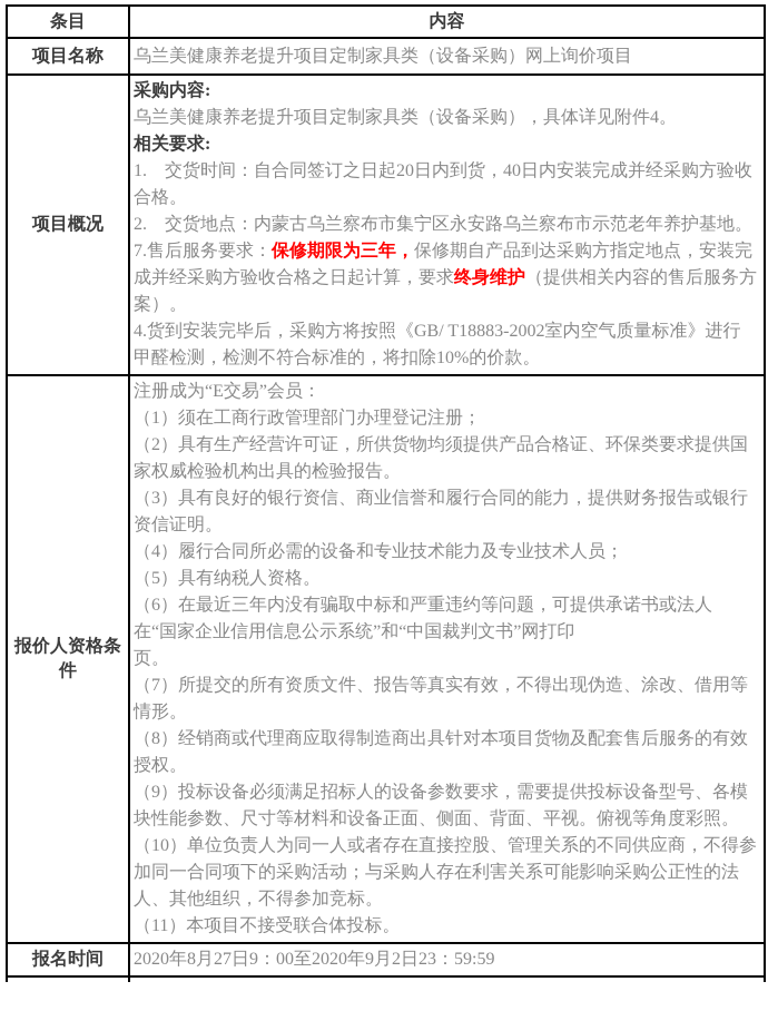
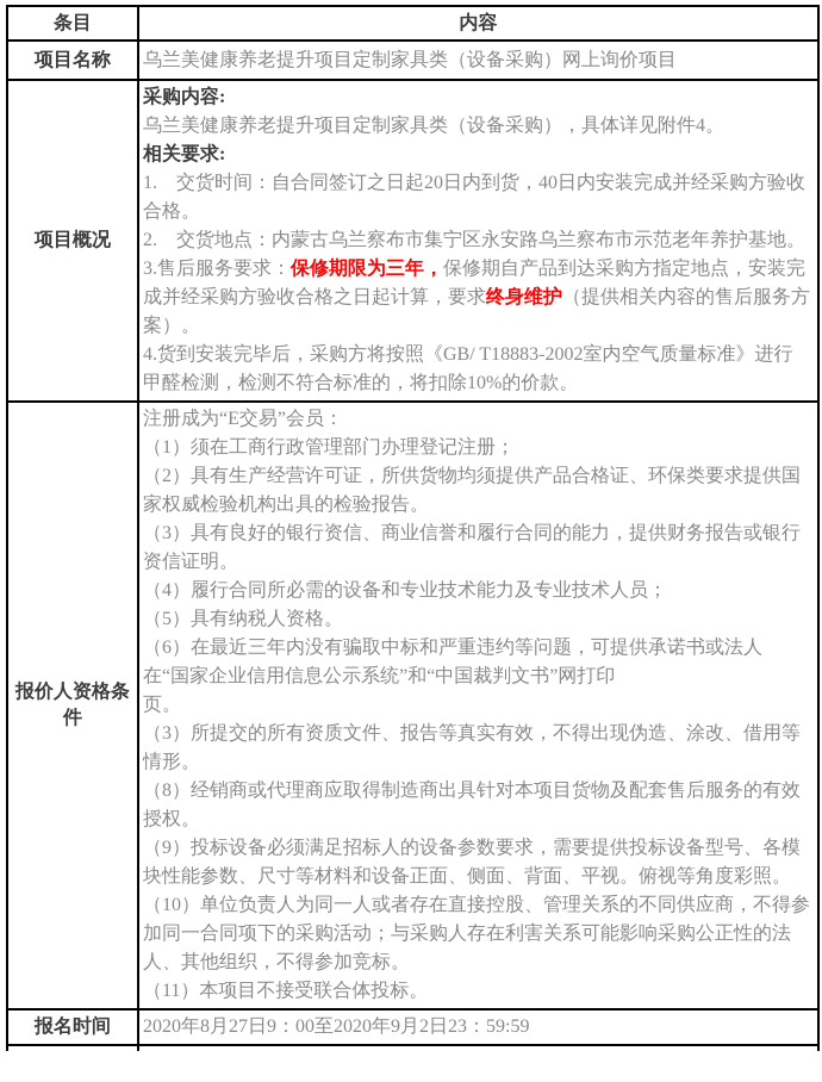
  条目	内容
  项目名称	乌兰美健康养老提升项目定制家具类（设备采购）网上询价项目
- 项目概况	采购内容:乌兰美健康养老提升项目定制家具类（设备采购），具体详见附件4。相关要求:1. 交货时间：自合同签订之日起20日内到货，40日内安装完成并经采购方验收合格。2. 交货地点：内蒙古乌兰察布市集宁区永安路乌兰察布市示范老年养护基地。7.售后服务要求：保修期限为三年，保修期自产品到达采购方指定地点，安装完成并经采购方验收合格之日起计算，要求终身维护（提供相关内容的售后服务方案）。4.货到安装完毕后，采购方将按照《GB/ T18883-2002室内空气质量标准》进行甲醛检测，检测不符合标准的，将扣除10%的价款。
+ 项目概况	采购内容:乌兰美健康养老提升项目定制家具类（设备采购），具体详见附件4。相关要求:1. 交货时间：自合同签订之日起20日内到货，40日内安装完成并经采购方验收合格。2. 交货地点：内蒙古乌兰察布市集宁区永安路乌兰察布市示范老年养护基地。3.售后服务要求：保修期限为三年，保修期自产品到达采购方指定地点，安装完成并经采购方验收合格之日起计算，要求终身维护（提供相关内容的售后服务方案）。4.货到安装完毕后，采购方将按照《GB/ T18883-2002室内空气质量标准》进行甲醛检测，检测不符合标准的，将扣除10%的价款。
- 报价人资格条件	注册成为“E交易”会员：（1）须在工商行政管理部门办理登记注册；（2）具有生产经营许可证，所供货物均须提供产品合格证、环保类要求提供国家权威检验机构出具的检验报告。（3）具有良好的银行资信、商业信誉和履行合同的能力，提供财务报告或银行资信证明。（4）履行合同所必需的设备和专业技术能力及专业技术人员；（5）具有纳税人资格。（6）在最近三年内没有骗取中标和严重违约等问题，可提供承诺书或法人在“国家企业信用信息公示系统”和“中国裁判文书”网打印页。（7）所提交的所有资质文件、报告等真实有效，不得出现伪造、涂改、借用等情形。（8）经销商或代理商应取得制造商出具针对本项目货物及配套售后服务的有效授权。（9）投标设备必须满足招标人的设备参数要求，需要提供投标设备型号、各模块性能参数、尺寸等材料和设备正面、侧面、背面、平视。俯视等角度彩照。（10）单位负责人为同一人或者存在直接控股、管理关系的不同供应商，不得参加同一合同项下的采购活动；与采购人存在利害关系可能影响采购公正性的法人、其他组织，不得参加竞标。（11）本项目不接受联合体投标。
+ 报价人资格条件	注册成为“E交易”会员：（1）须在工商行政管理部门办理登记注册；（2）具有生产经营许可证，所供货物均须提供产品合格证、环保类要求提供国家权威检验机构出具的检验报告。（3）具有良好的银行资信、商业信誉和履行合同的能力，提供财务报告或银行资信证明。（4）履行合同所必需的设备和专业技术能力及专业技术人员；（5）具有纳税人资格。（6）在最近三年内没有骗取中标和严重违约等问题，可提供承诺书或法人在“国家企业信用信息公示系统”和“中国裁判文书”网打印页。（3）所提交的所有资质文件、报告等真实有效，不得出现伪造、涂改、借用等情形。（8）经销商或代理商应取得制造商出具针对本项目货物及配套售后服务的有效授权。（9）投标设备必须满足招标人的设备参数要求，需要提供投标设备型号、各模块性能参数、尺寸等材料和设备正面、侧面、背面、平视。俯视等角度彩照。（10）单位负责人为同一人或者存在直接控股、管理关系的不同供应商，不得参加同一合同项下的采购活动；与采购人存在利害关系可能影响采购公正性的法人、其他组织，不得参加竞标。（11）本项目不接受联合体投标。
  报名时间	2020年8月27日9：00至2020年9月2日23：59:59
